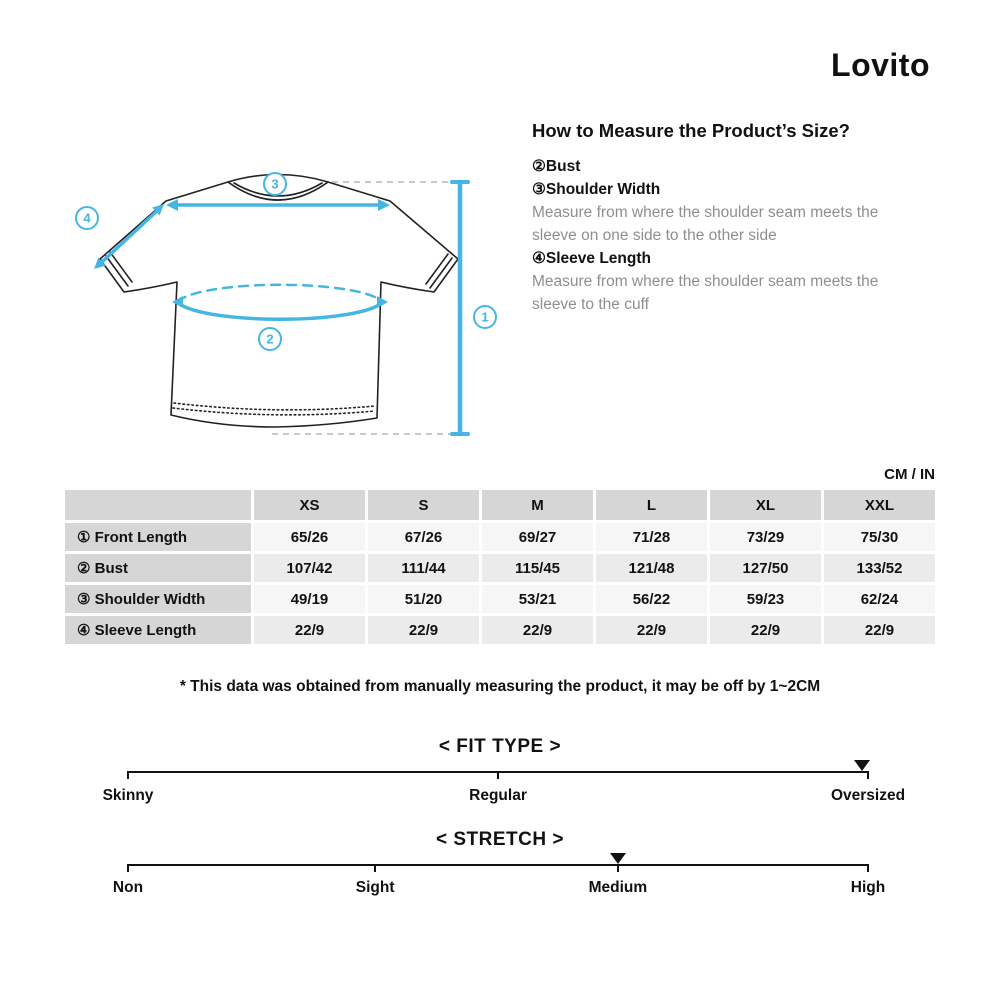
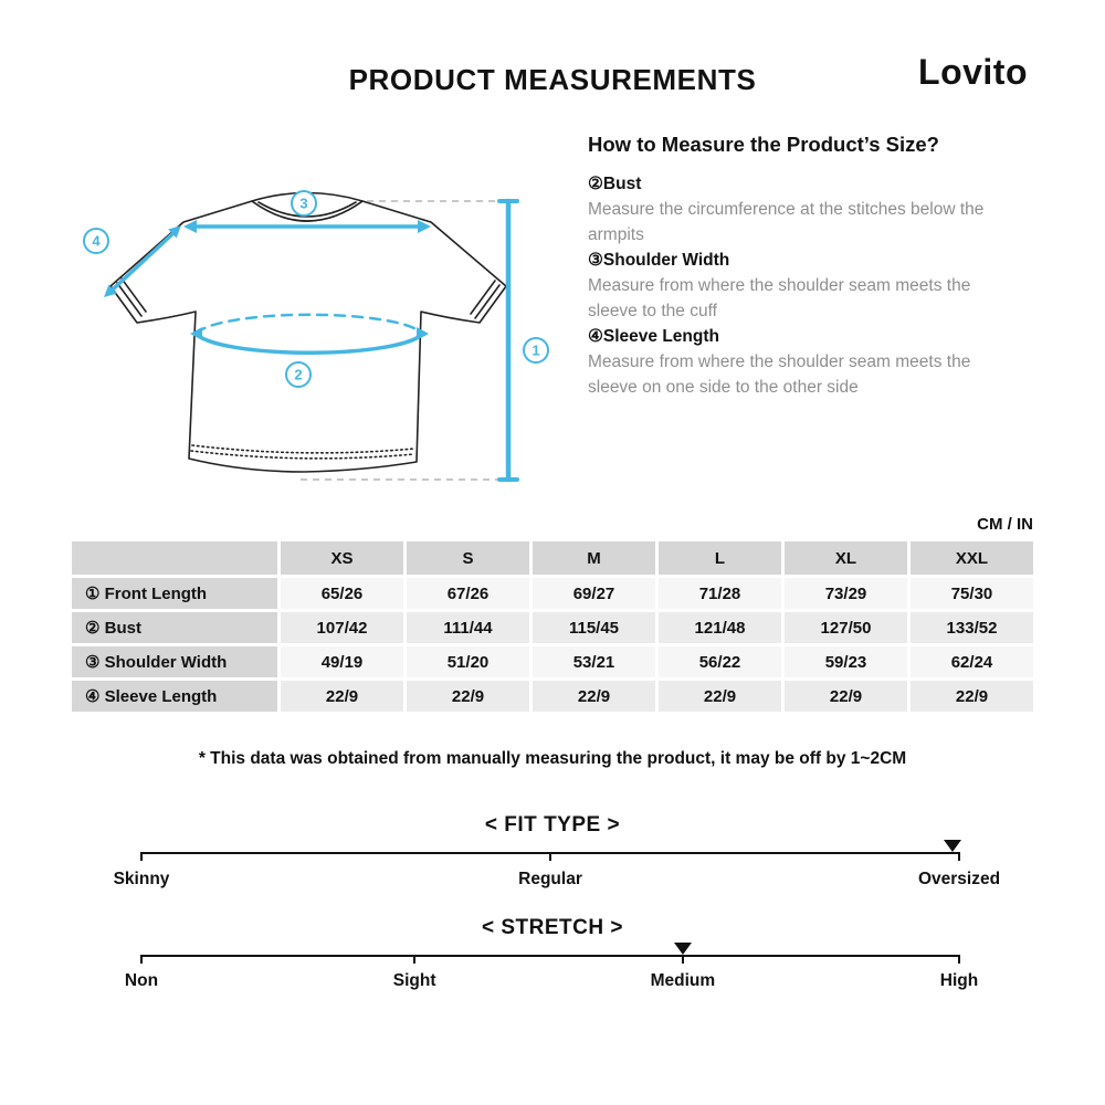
+ PRODUCT MEASUREMENTS
  Lovito
  3
  4
  2
  1
  How to Measure the Product’s Size?
  ②Bust
+ Measure the circumference at the stitches below the armpits
  ③Shoulder Width
- Measure from where the shoulder seam meets the sleeve on one side to the other side
+ Measure from where the shoulder seam meets the sleeve to the cuff
  ④Sleeve Length
- Measure from where the shoulder seam meets the sleeve to the cuff
+ Measure from where the shoulder seam meets the sleeve on one side to the other side
  CM / IN
  	XS	S	M	L	XL	XXL
  ① Front Length	65/26	67/26	69/27	71/28	73/29	75/30
  ② Bust	107/42	111/44	115/45	121/48	127/50	133/52
  ③ Shoulder Width	49/19	51/20	53/21	56/22	59/23	62/24
  ④ Sleeve Length	22/9	22/9	22/9	22/9	22/9	22/9
  * This data was obtained from manually measuring the product, it may be off by 1~2CM
  < FIT TYPE >
  Skinny
  Regular
  Oversized
  < STRETCH >
  Non
  Sight
  Medium
  High
